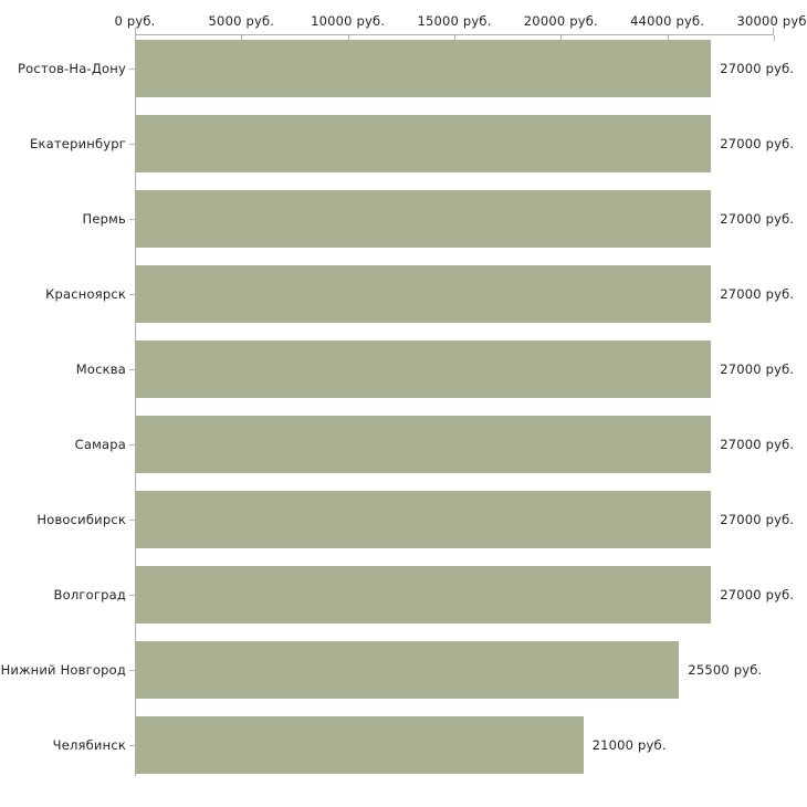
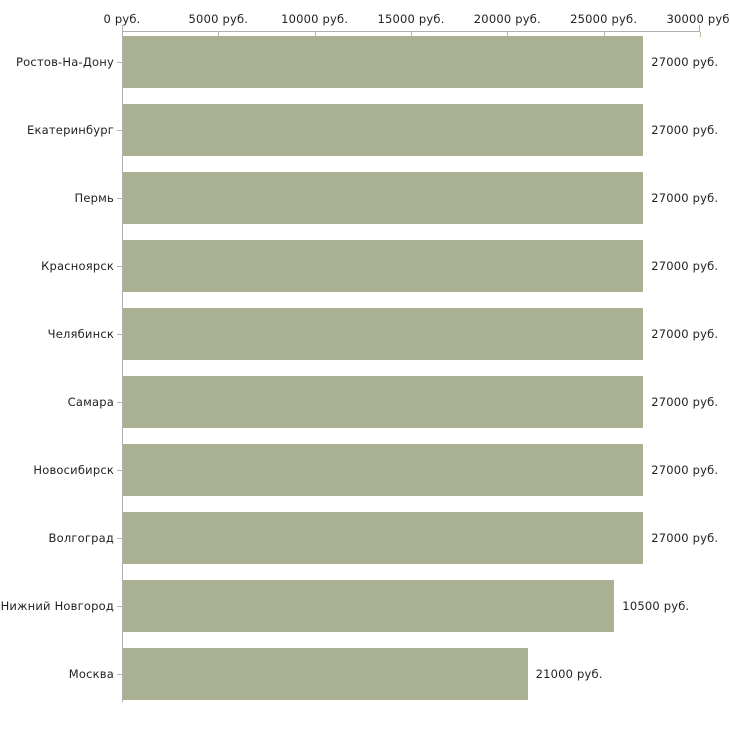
  0 руб.
  5000 руб.
  10000 руб.
  15000 руб.
  20000 руб.
- 44000 руб.
+ 25000 руб.
  30000 руб
  Ростов-На-Дону
  Екатеринбург
  Пермь
  Красноярск
- Москва
+ Челябинск
  Самара
  Новосибирск
  Волгоград
  Нижний Новгород
- Челябинск
+ Москва
  27000 руб.
  27000 руб.
  27000 руб.
  27000 руб.
  27000 руб.
  27000 руб.
  27000 руб.
  27000 руб.
- 25500 руб.
+ 10500 руб.
  21000 руб.
